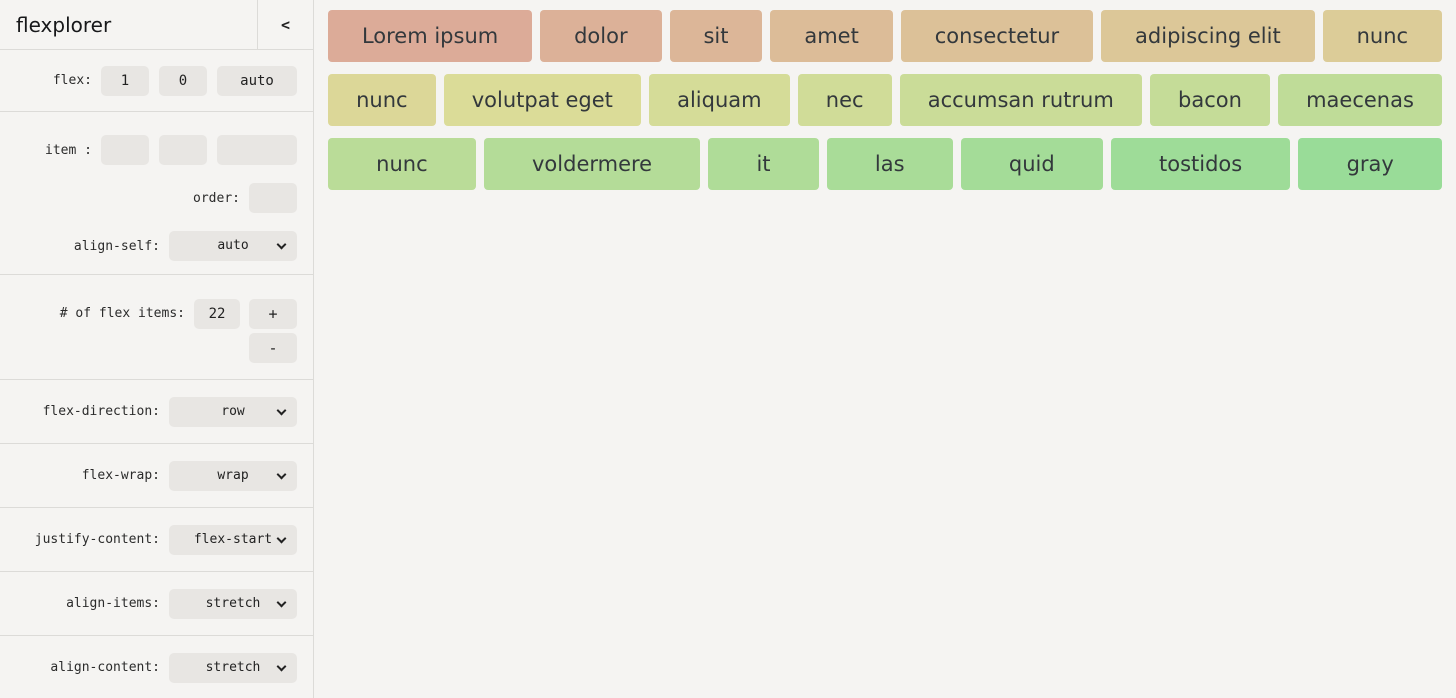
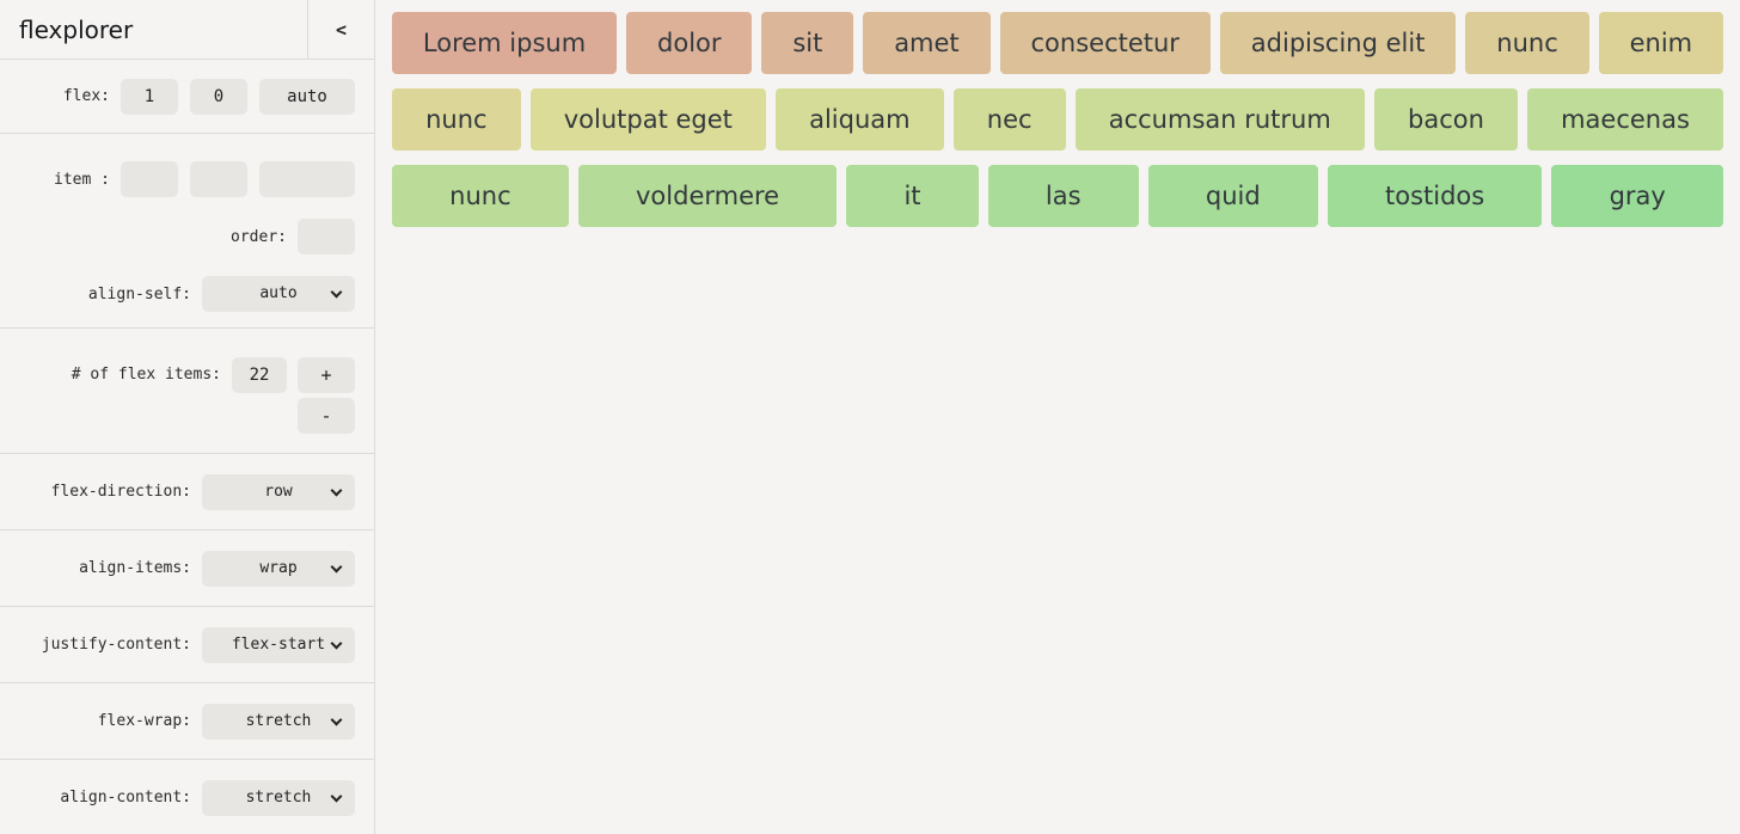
  flexplorer
  <
  flex:
  1
  0
  auto
  item :
  order:
  align-self:
  auto
  # of flex items:
  22
  +
  -
  flex-direction:
  row
- flex-wrap:
+ align-items:
  wrap
  justify-content:
  flex-start
- align-items:
+ flex-wrap:
  stretch
  align-content:
  stretch
  Lorem ipsum
  dolor
  sit
  amet
  consectetur
  adipiscing elit
  nunc
+ enim
  nunc
  volutpat eget
  aliquam
  nec
  accumsan rutrum
  bacon
  maecenas
  nunc
  voldermere
  it
  las
  quid
  tostidos
  gray
